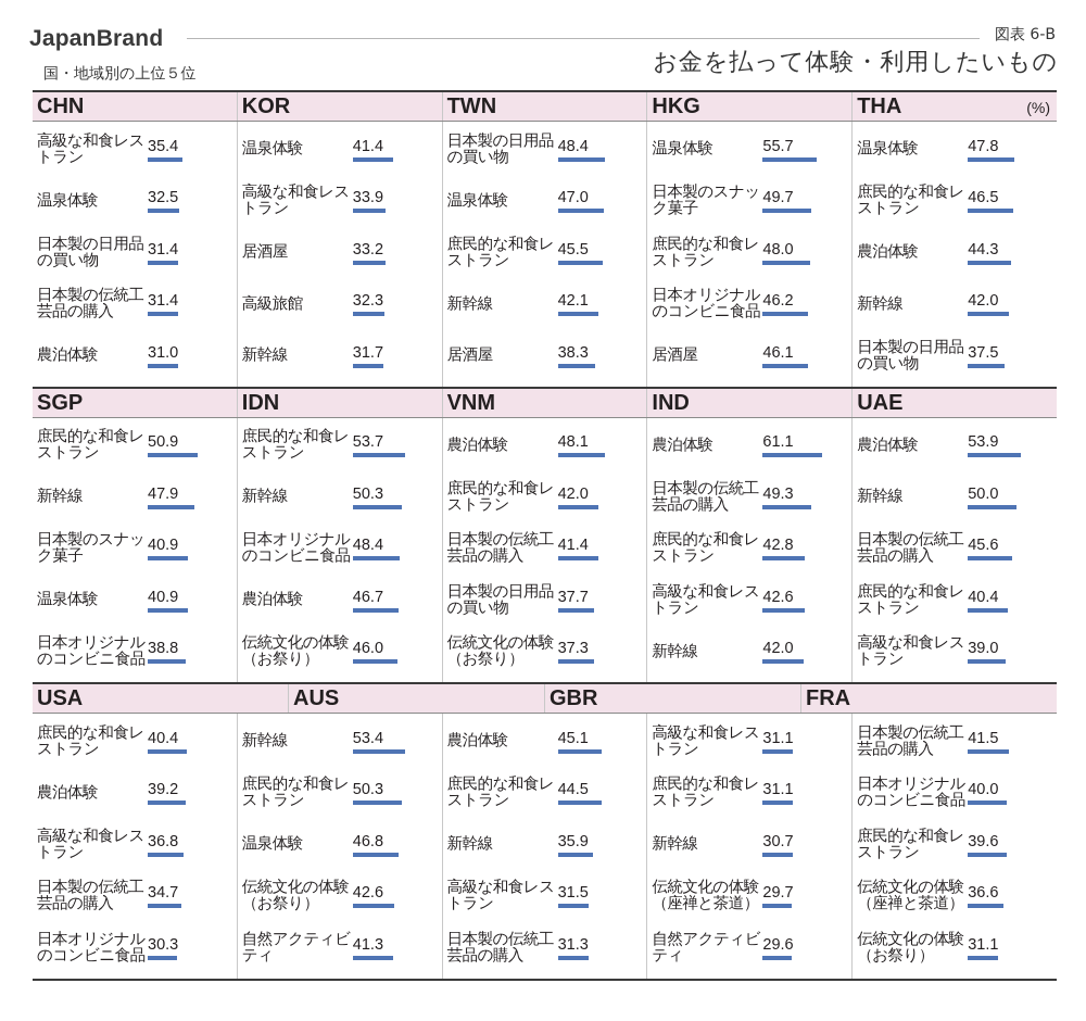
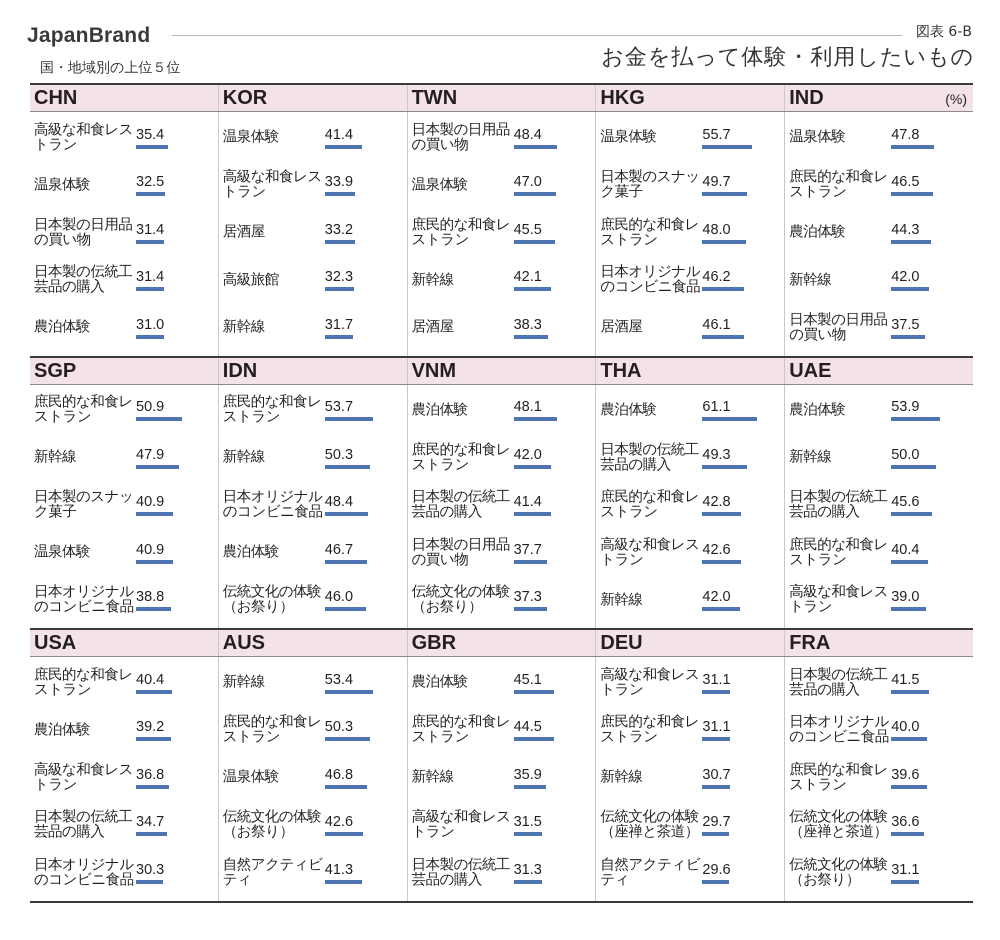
  JapanBrand
  国・地域別の上位５位
  図表 6-B
  お金を払って体験・利用したいもの
  CHN
  KOR
  TWN
  HKG
- THA
+ IND
  (%)
  高級な和食レストラン
  35.4
  温泉体験
  32.5
  日本製の日用品の買い物
  31.4
  日本製の伝統工芸品の購入
  31.4
  農泊体験
  31.0
  温泉体験
  41.4
  高級な和食レストラン
  33.9
  居酒屋
  33.2
  高級旅館
  32.3
  新幹線
  31.7
  日本製の日用品の買い物
  48.4
  温泉体験
  47.0
  庶民的な和食レストラン
  45.5
  新幹線
  42.1
  居酒屋
  38.3
  温泉体験
  55.7
  日本製のスナック菓子
  49.7
  庶民的な和食レストラン
  48.0
  日本オリジナルのコンビニ食品
  46.2
  居酒屋
  46.1
  温泉体験
  47.8
  庶民的な和食レストラン
  46.5
  農泊体験
  44.3
  新幹線
  42.0
  日本製の日用品の買い物
  37.5
  SGP
  IDN
  VNM
- IND
+ THA
  UAE
  庶民的な和食レストラン
  50.9
  新幹線
  47.9
  日本製のスナック菓子
  40.9
  温泉体験
  40.9
  日本オリジナルのコンビニ食品
  38.8
  庶民的な和食レストラン
  53.7
  新幹線
  50.3
  日本オリジナルのコンビニ食品
  48.4
  農泊体験
  46.7
  伝統文化の体験（お祭り）
  46.0
  農泊体験
  48.1
  庶民的な和食レストラン
  42.0
  日本製の伝統工芸品の購入
  41.4
  日本製の日用品の買い物
  37.7
  伝統文化の体験（お祭り）
  37.3
  農泊体験
  61.1
  日本製の伝統工芸品の購入
  49.3
  庶民的な和食レストラン
  42.8
  高級な和食レストラン
  42.6
  新幹線
  42.0
  農泊体験
  53.9
  新幹線
  50.0
  日本製の伝統工芸品の購入
  45.6
  庶民的な和食レストラン
  40.4
  高級な和食レストラン
  39.0
  USA
  AUS
  GBR
+ DEU
  FRA
  庶民的な和食レストラン
  40.4
  農泊体験
  39.2
  高級な和食レストラン
  36.8
  日本製の伝統工芸品の購入
  34.7
  日本オリジナルのコンビニ食品
  30.3
  新幹線
  53.4
  庶民的な和食レストラン
  50.3
  温泉体験
  46.8
  伝統文化の体験（お祭り）
  42.6
  自然アクティビティ
  41.3
  農泊体験
  45.1
  庶民的な和食レストラン
  44.5
  新幹線
  35.9
  高級な和食レストラン
  31.5
  日本製の伝統工芸品の購入
  31.3
  高級な和食レストラン
  31.1
  庶民的な和食レストラン
  31.1
  新幹線
  30.7
  伝統文化の体験（座禅と茶道）
  29.7
  自然アクティビティ
  29.6
  日本製の伝統工芸品の購入
  41.5
  日本オリジナルのコンビニ食品
  40.0
  庶民的な和食レストラン
  39.6
  伝統文化の体験（座禅と茶道）
  36.6
  伝統文化の体験（お祭り）
  31.1
